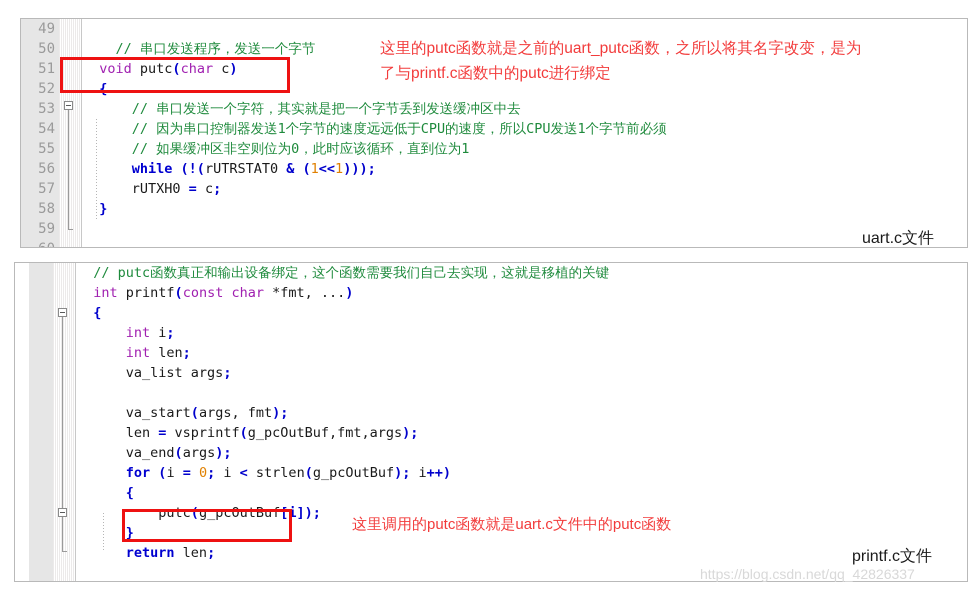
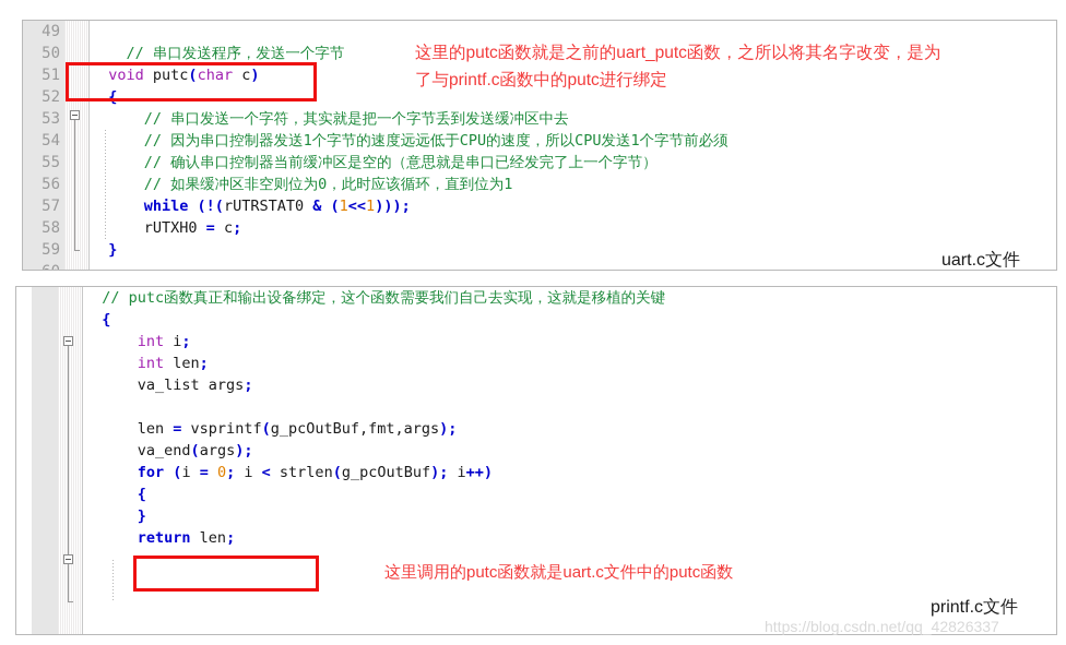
  49
  50
  51
  52
  53
  54
  55
  56
  57
  58
  59
  // 串口发送程序，发送一个字节
  void putc(char c)
  {
  // 串口发送一个字符，其实就是把一个字节丢到发送缓冲区中去
  // 因为串口控制器发送1个字节的速度远远低于CPU的速度，所以CPU发送1个字节前必须
+ // 确认串口控制器当前缓冲区是空的（意思就是串口已经发完了上一个字节）
  // 如果缓冲区非空则位为0，此时应该循环，直到位为1
  while (!(rUTRSTAT0 & (1<<1)));
  rUTXH0 = c;
  }
  这里的putc函数就是之前的uart_putc函数，之所以将其名字改变，是为
  了与printf.c函数中的putc进行绑定
  uart.c文件
  // putc函数真正和输出设备绑定，这个函数需要我们自己去实现，这就是移植的关键
- int printf(const char *fmt, ...)
  {
  int i;
  int len;
  va_list args;
- va_start(args, fmt);
  len = vsprintf(g_pcOutBuf,fmt,args);
  va_end(args);
  for (i = 0; i < strlen(g_pcOutBuf); i++)
  {
- putc(g_pcOutBuf[i]);
  }
  return len;
  这里调用的putc函数就是uart.c文件中的putc函数
  printf.c文件
  https://blog.csdn.net/qq_42826337
